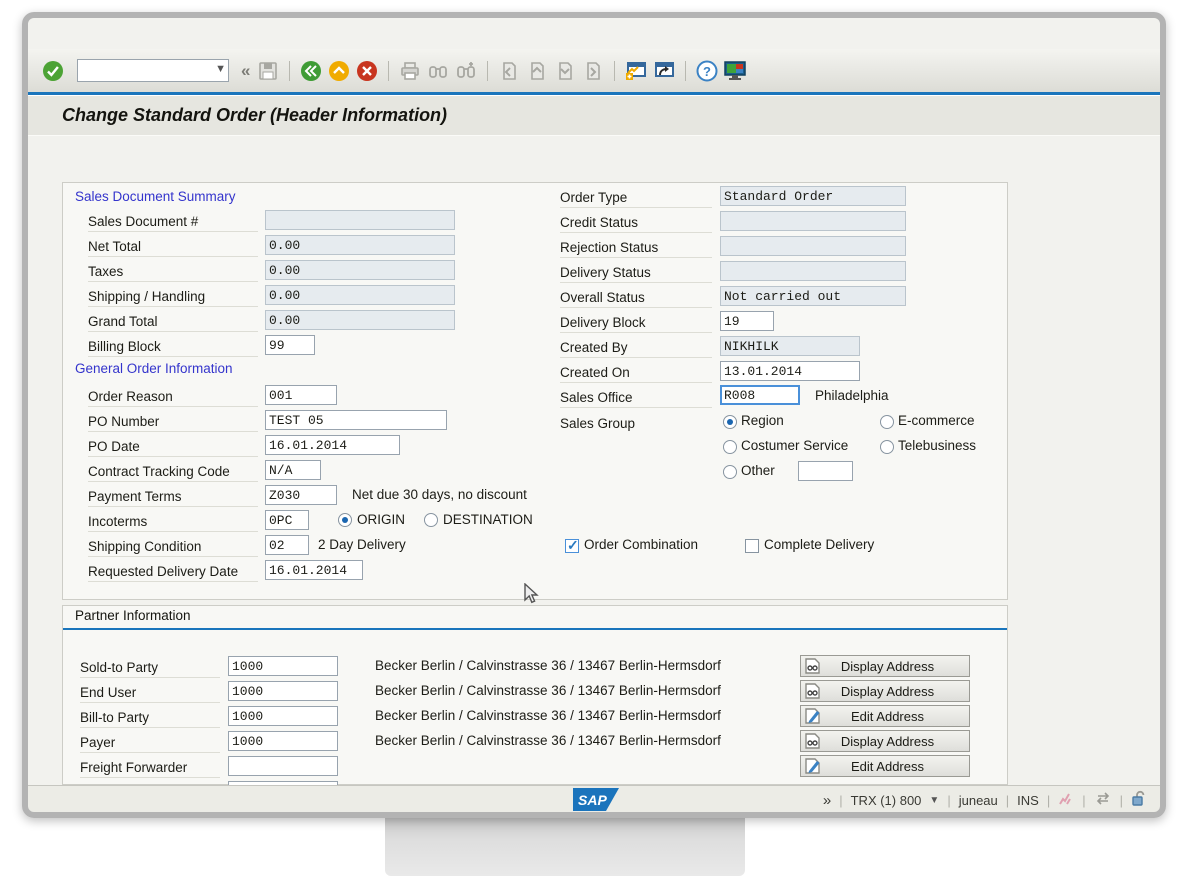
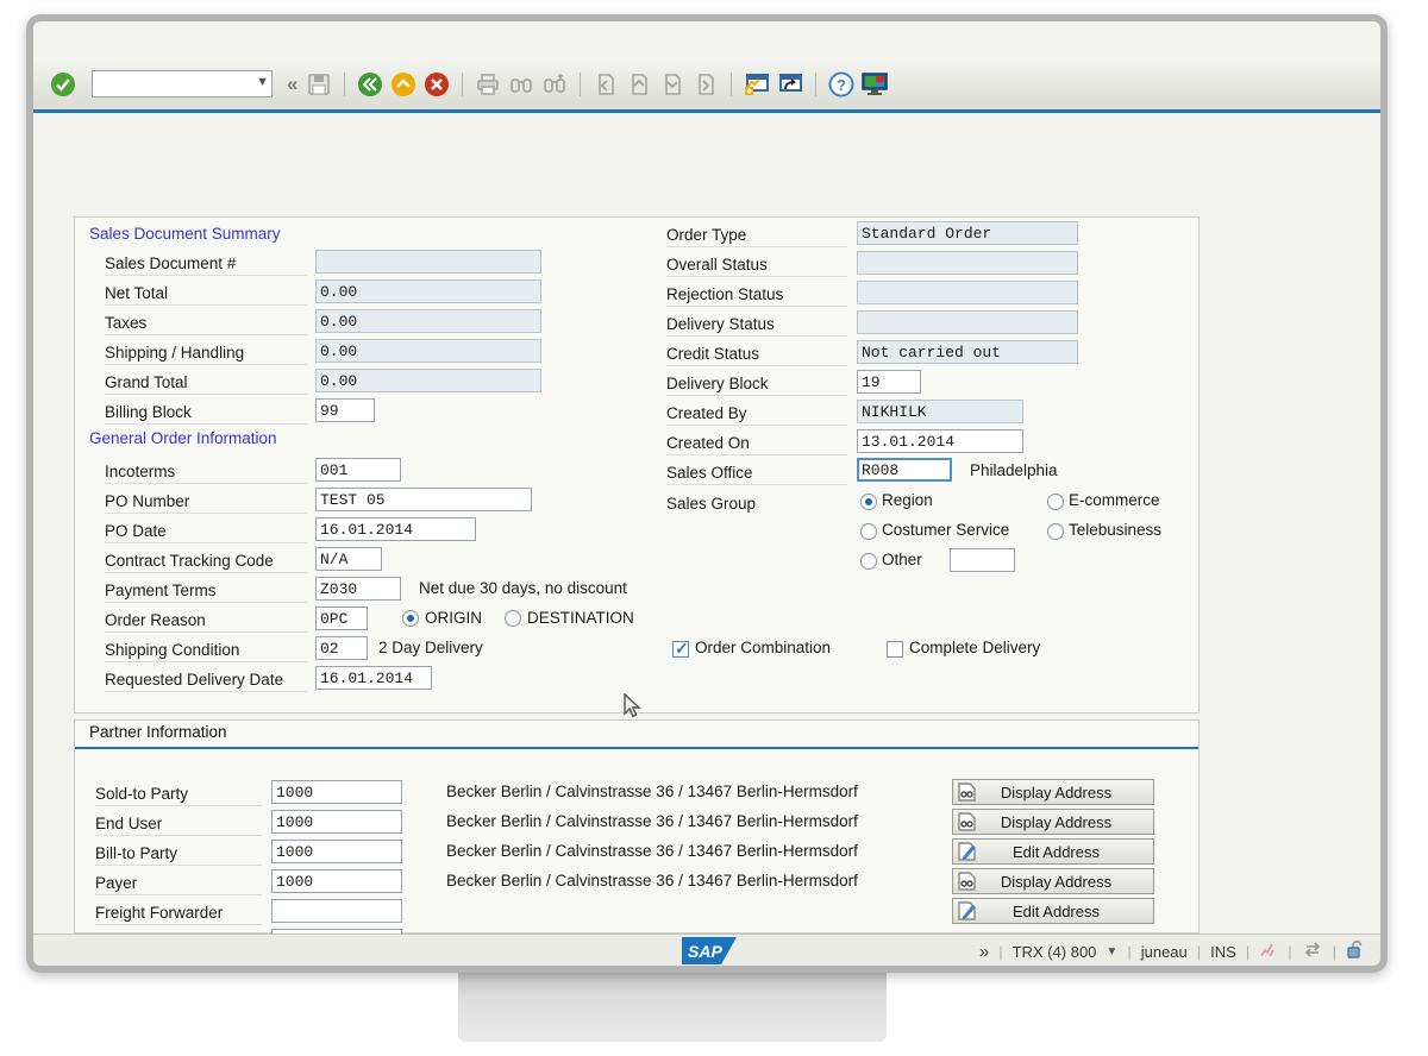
  ▼
  «
  ?
- Change Standard Order (Header Information)
  Sales Document Summary
  Sales Document #
  Net Total
  0.00
  Taxes
  0.00
  Shipping / Handling
  0.00
  Grand Total
  0.00
  Billing Block
  99
  General Order Information
- Order Reason
+ Incoterms
  001
  PO Number
  TEST 05
  PO Date
  16.01.2014
  Contract Tracking Code
  N/A
  Payment Terms
  Z030
  Net due 30 days, no discount
- Incoterms
+ Order Reason
  0PC
  ORIGIN
  DESTINATION
  Shipping Condition
  02
  2 Day Delivery
  Requested Delivery Date
  16.01.2014
  Order Type
  Standard Order
- Credit Status
+ Overall Status
  Rejection Status
  Delivery Status
- Overall Status
+ Credit Status
  Not carried out
  Delivery Block
  19
  Created By
  NIKHILK
  Created On
  13.01.2014
  Sales Office
  R008
  Philadelphia
  Sales Group
  Region
  E-commerce
  Costumer Service
  Telebusiness
  Other
  Order Combination
  Complete Delivery
  Partner Information
  Sold-to Party
  1000
  Becker Berlin / Calvinstrasse 36 / 13467 Berlin-Hermsdorf
  Display Address
  End User
  1000
  Becker Berlin / Calvinstrasse 36 / 13467 Berlin-Hermsdorf
  Display Address
  Bill-to Party
  1000
  Becker Berlin / Calvinstrasse 36 / 13467 Berlin-Hermsdorf
  Edit Address
  Payer
  1000
  Becker Berlin / Calvinstrasse 36 / 13467 Berlin-Hermsdorf
  Display Address
  Freight Forwarder
  Edit Address
  SAP
  »
  |
- TRX (1) 800
+ TRX (4) 800
  ▼
  |
  juneau
  |
  INS
  |
  |
  |
